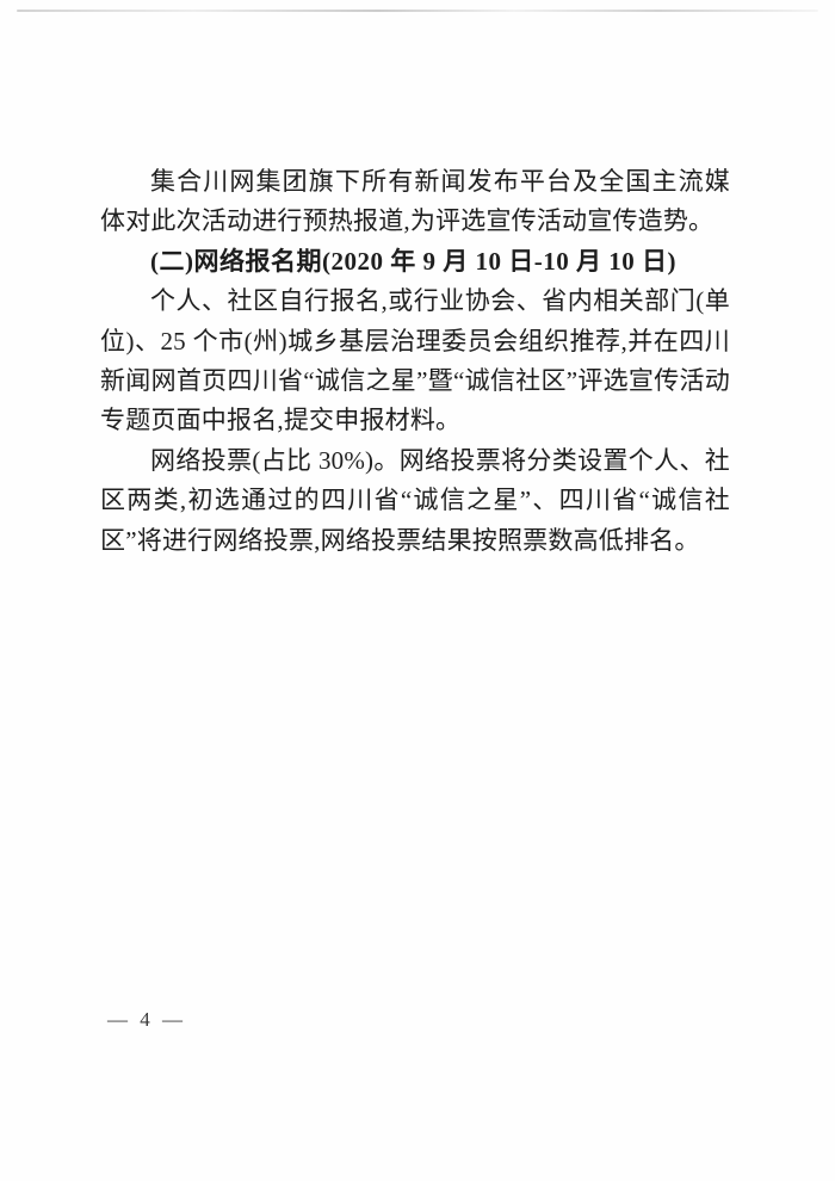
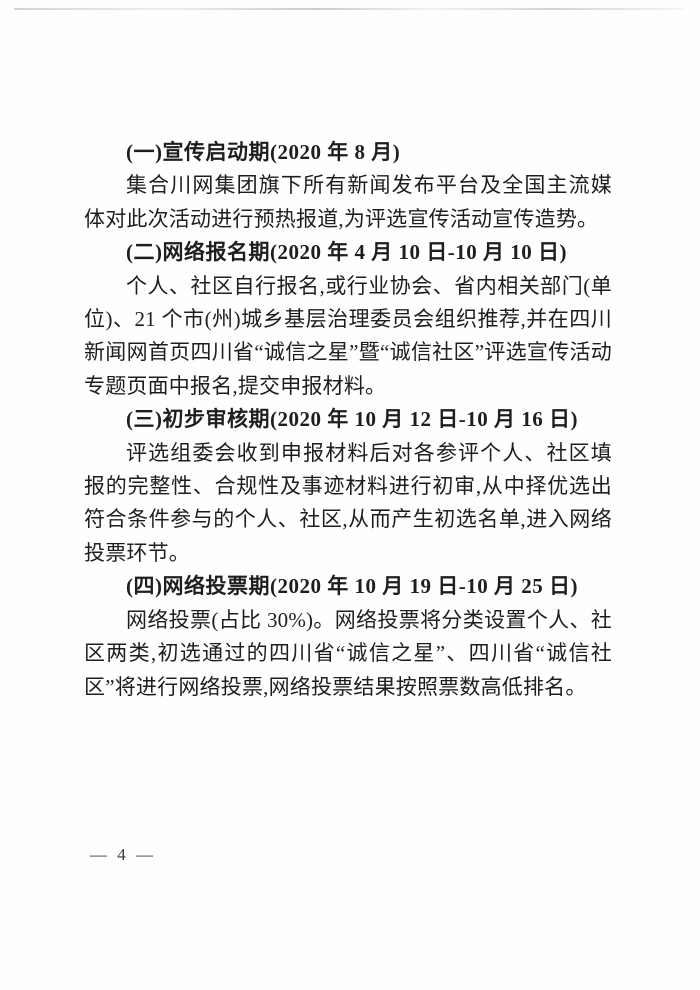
+ (一)宣传启动期(2020 年 8 月)
  集合川网集团旗下所有新闻发布平台及全国主流媒体对此次活动进行预热报道,为评选宣传活动宣传造势。
- (二)网络报名期(2020 年 9 月 10 日-10 月 10 日)
+ (二)网络报名期(2020 年 4 月 10 日-10 月 10 日)
- 个人、社区自行报名,或行业协会、省内相关部门(单位)、25 个市(州)城乡基层治理委员会组织推荐,并在四川新闻网首页四川省“诚信之星”暨“诚信社区”评选宣传活动专题页面中报名,提交申报材料。
+ 个人、社区自行报名,或行业协会、省内相关部门(单位)、21 个市(州)城乡基层治理委员会组织推荐,并在四川新闻网首页四川省“诚信之星”暨“诚信社区”评选宣传活动专题页面中报名,提交申报材料。
+ (三)初步审核期(2020 年 10 月 12 日-10 月 16 日)
+ 评选组委会收到申报材料后对各参评个人、社区填报的完整性、合规性及事迹材料进行初审,从中择优选出符合条件参与的个人、社区,从而产生初选名单,进入网络投票环节。
+ (四)网络投票期(2020 年 10 月 19 日-10 月 25 日)
  网络投票(占比 30%)。网络投票将分类设置个人、社区两类,初选通过的四川省“诚信之星”、四川省“诚信社区”将进行网络投票,网络投票结果按照票数高低排名。
  — 4 —
